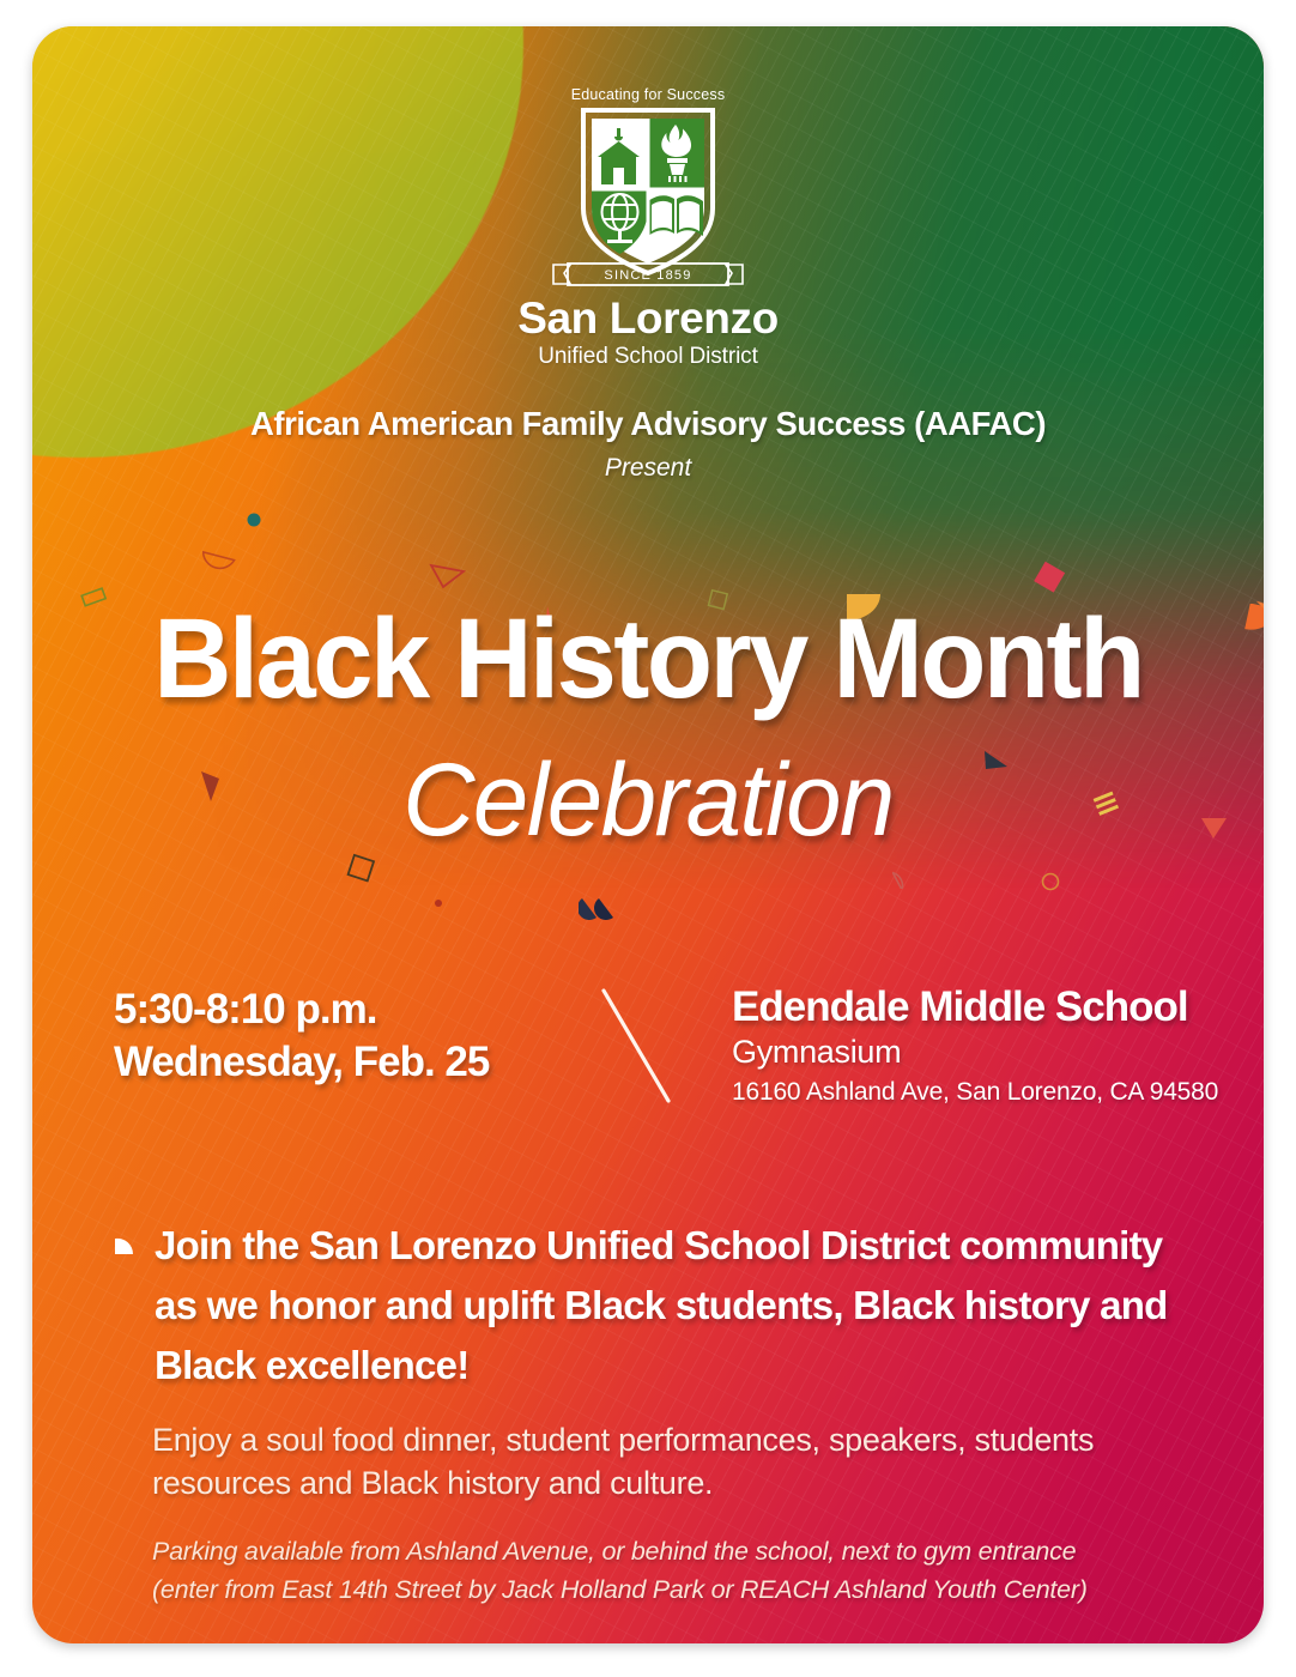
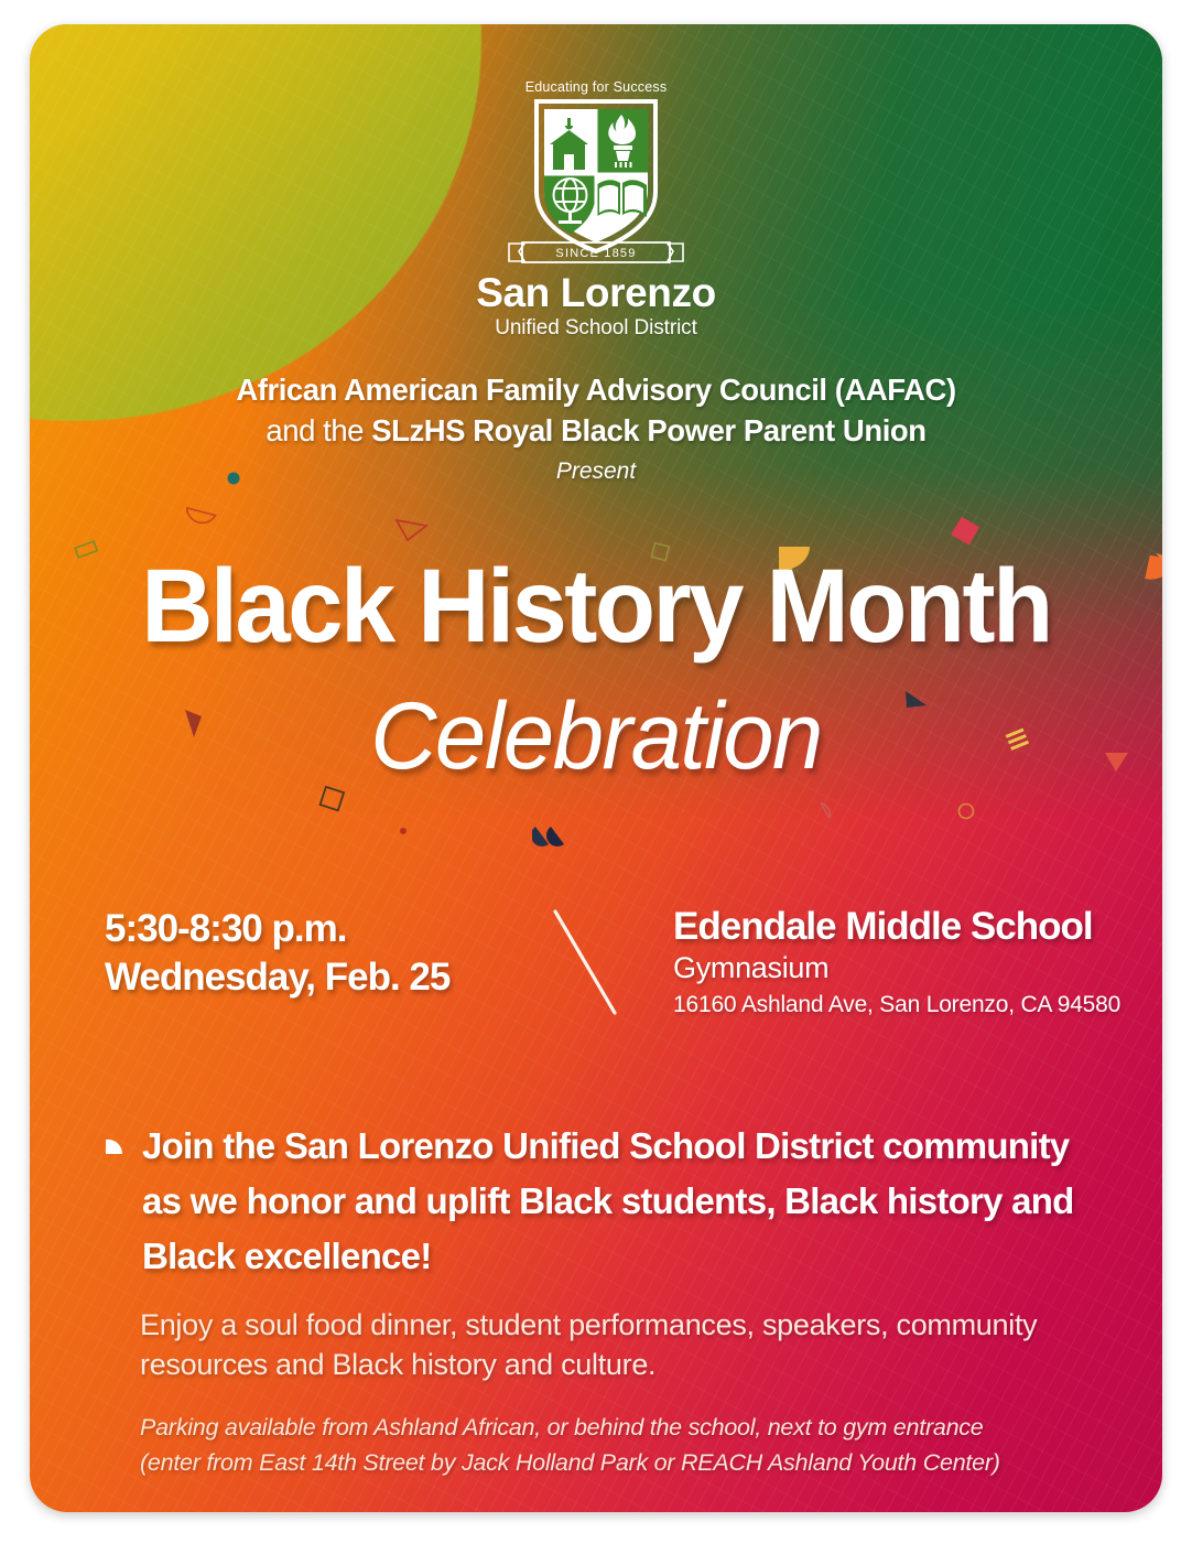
  Educating for Success
  SINCE 1859
  San Lorenzo
  Unified School District
- African American Family Advisory Success (AAFAC)
+ African American Family Advisory Council (AAFAC)
+ and the SLzHS Royal Black Power Parent Union
  Present
  Black History Month
  Celebration
- 5:30-8:10 p.m.
+ 5:30-8:30 p.m.
  Wednesday, Feb. 25
  Edendale Middle School
  Gymnasium
  16160 Ashland Ave, San Lorenzo, CA 94580
  Join the San Lorenzo Unified School District community as we honor and uplift Black students, Black history and Black excellence!
- Enjoy a soul food dinner, student performances, speakers, students resources and Black history and culture.
+ Enjoy a soul food dinner, student performances, speakers, community resources and Black history and culture.
- Parking available from Ashland Avenue, or behind the school, next to gym entrance
+ Parking available from Ashland African, or behind the school, next to gym entrance
  (enter from East 14th Street by Jack Holland Park or REACH Ashland Youth Center)
